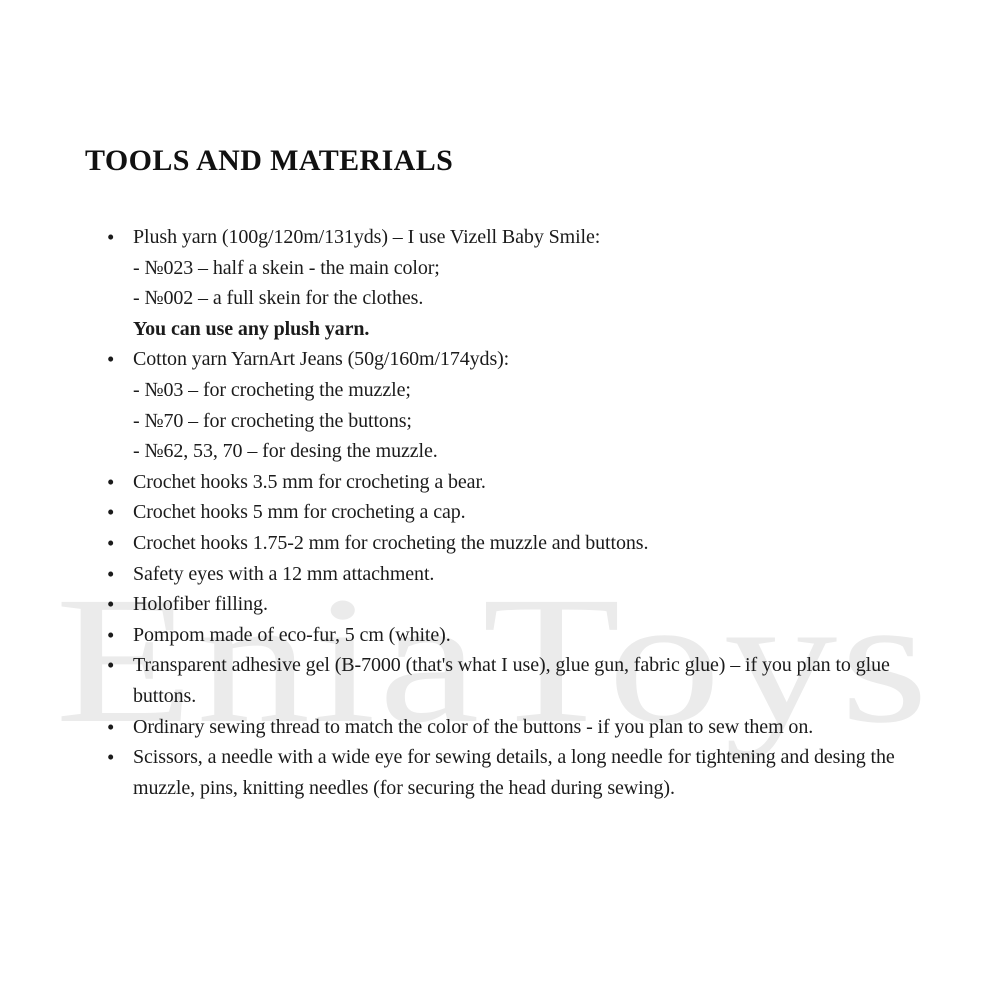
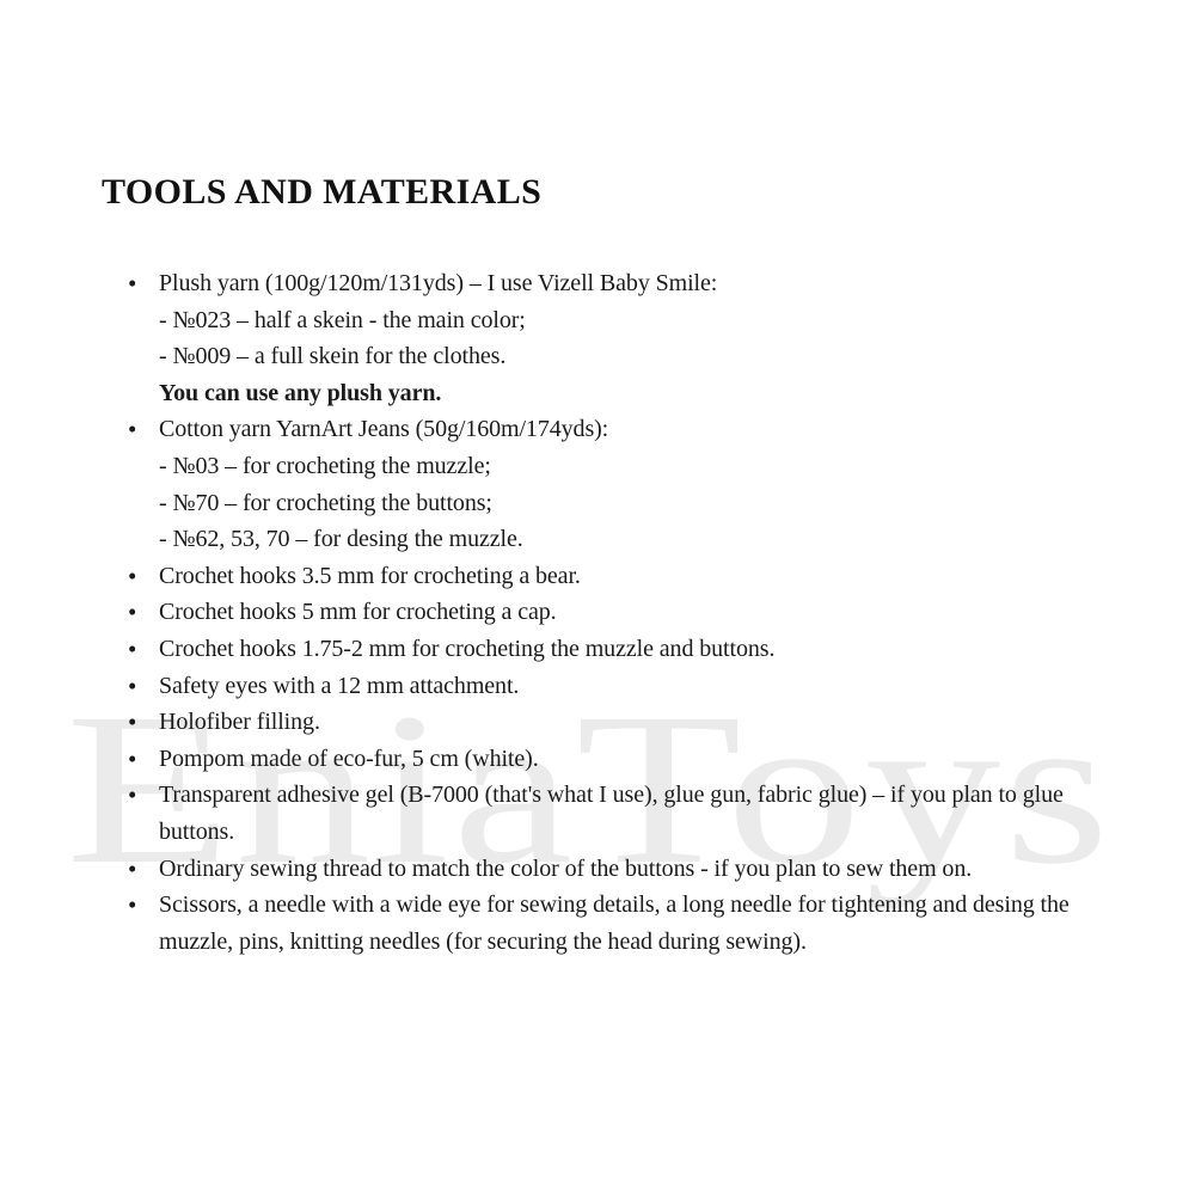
  EniaToys
  TOOLS AND MATERIALS
  •
  Plush yarn (100g/120m/131yds) – I use Vizell Baby Smile:
  - №023 – half a skein - the main color;
- - №002 – a full skein for the clothes.
+ - №009 – a full skein for the clothes.
  You can use any plush yarn.
  •
  Cotton yarn YarnArt Jeans (50g/160m/174yds):
  - №03 – for crocheting the muzzle;
  - №70 – for crocheting the buttons;
  - №62, 53, 70 – for desing the muzzle.
  •
  Crochet hooks 3.5 mm for crocheting a bear.
  •
  Crochet hooks 5 mm for crocheting a cap.
  •
  Crochet hooks 1.75-2 mm for crocheting the muzzle and buttons.
  •
  Safety eyes with a 12 mm attachment.
  •
  Holofiber filling.
  •
  Pompom made of eco-fur, 5 cm (white).
  •
  Transparent adhesive gel (B-7000 (that's what I use), glue gun, fabric glue) – if you plan to glue buttons.
  •
  Ordinary sewing thread to match the color of the buttons - if you plan to sew them on.
  •
  Scissors, a needle with a wide eye for sewing details, a long needle for tightening and desing the muzzle, pins, knitting needles (for securing the head during sewing).
